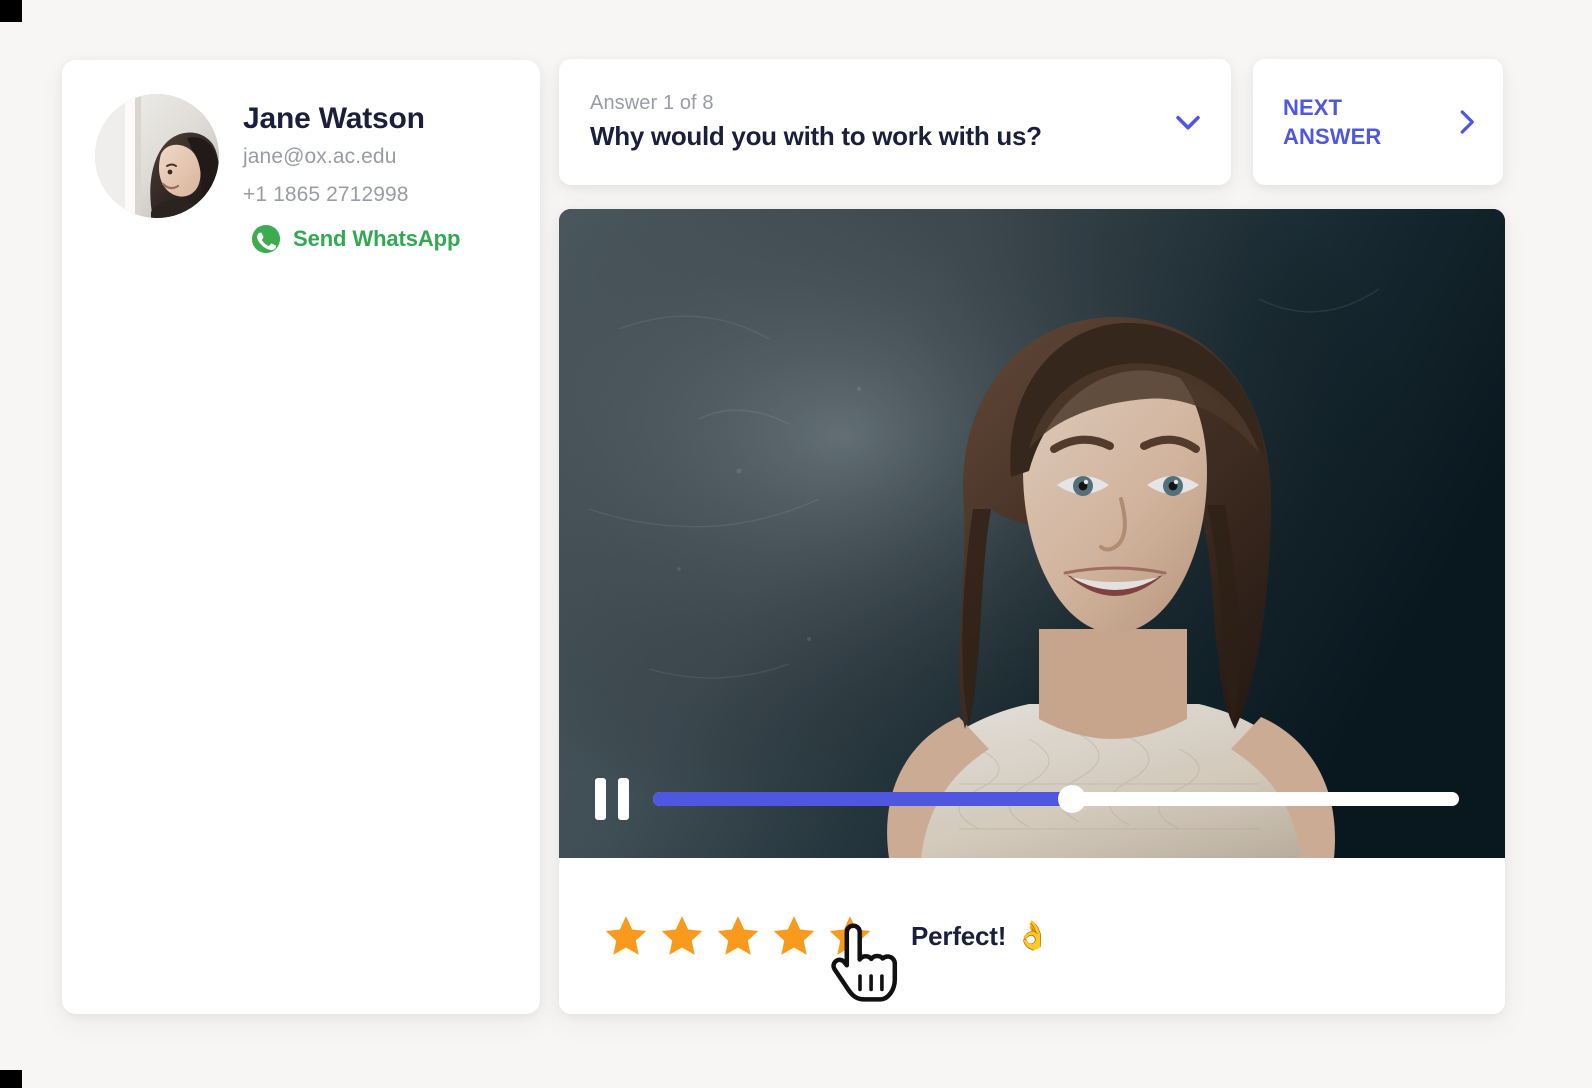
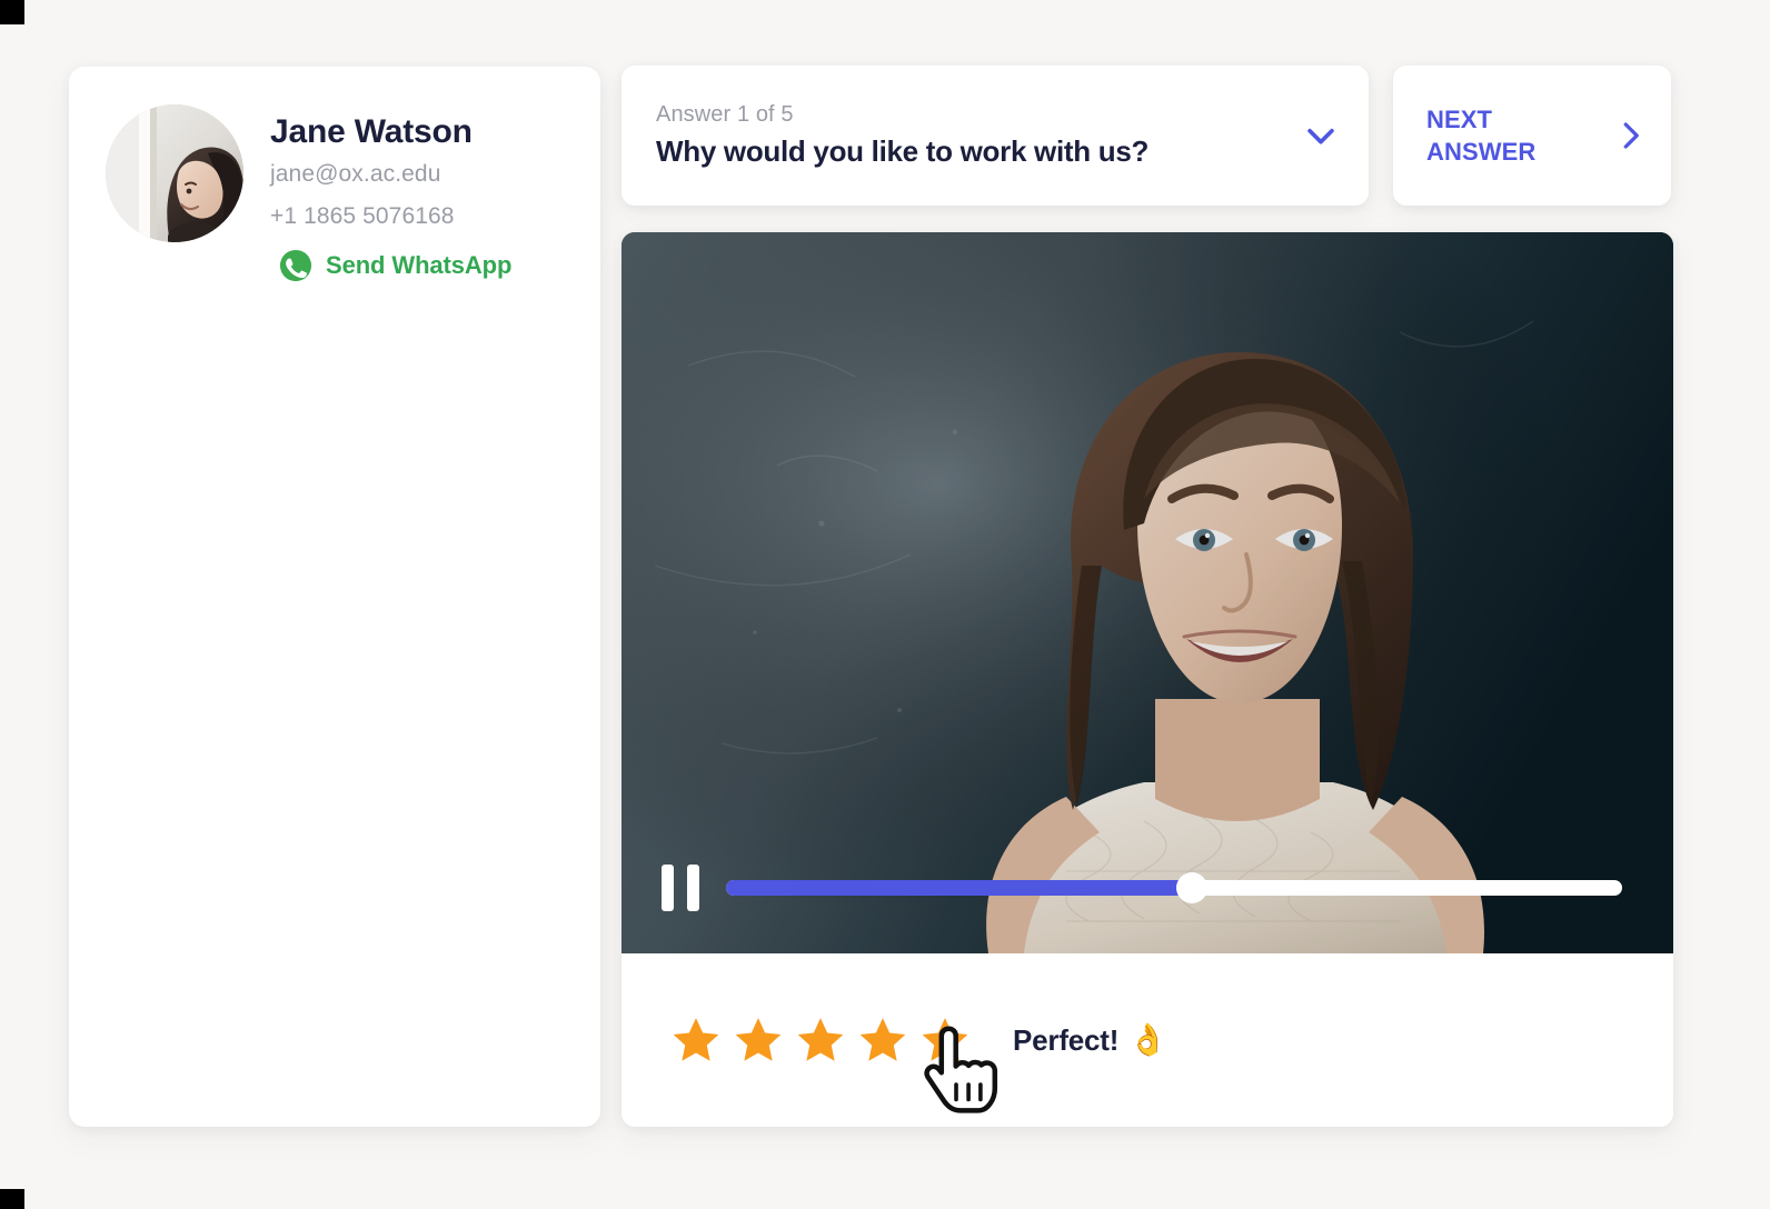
  Jane Watson
  jane@ox.ac.edu
- +1 1865 2712998
+ +1 1865 5076168
  Send WhatsApp
- Answer 1 of 8
+ Answer 1 of 5
- Why would you with to work with us?
+ Why would you like to work with us?
  NEXT
  ANSWER
  Perfect!
  👌
